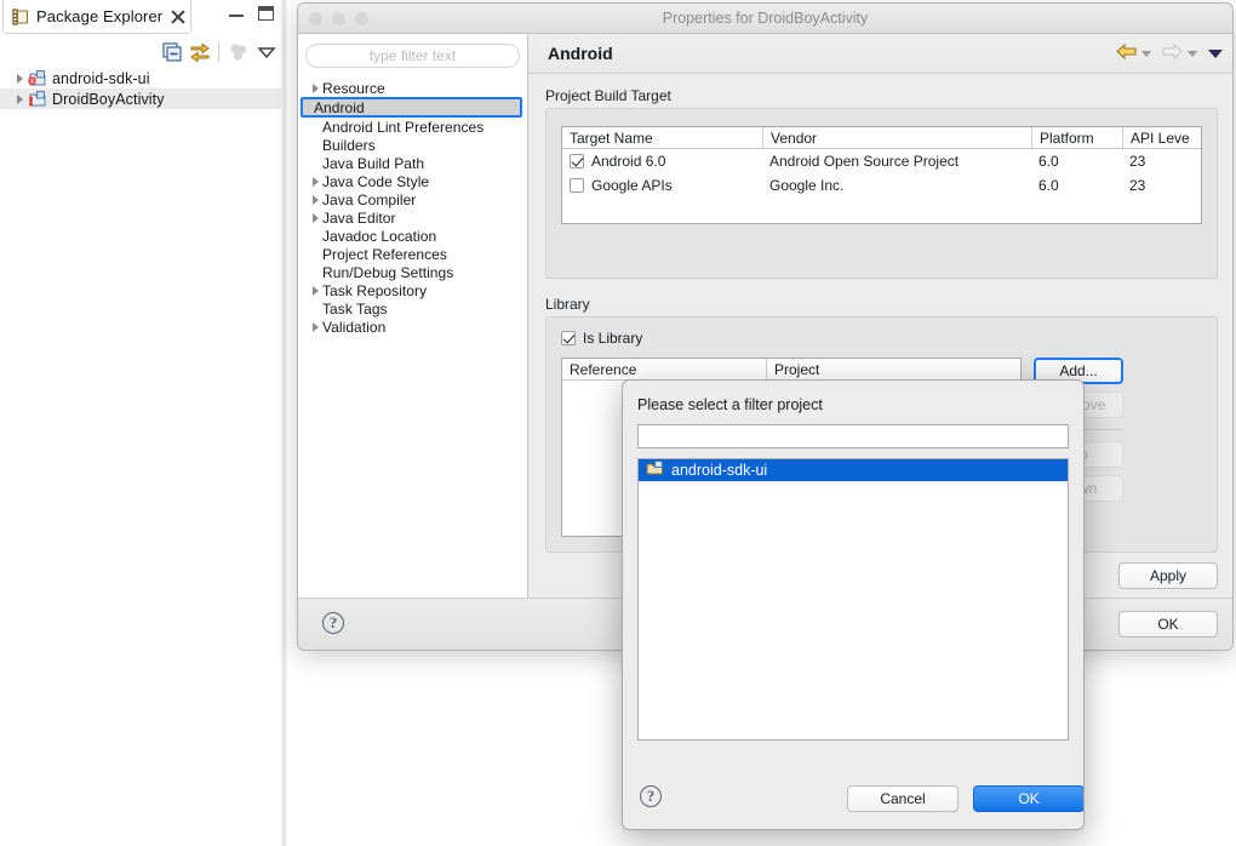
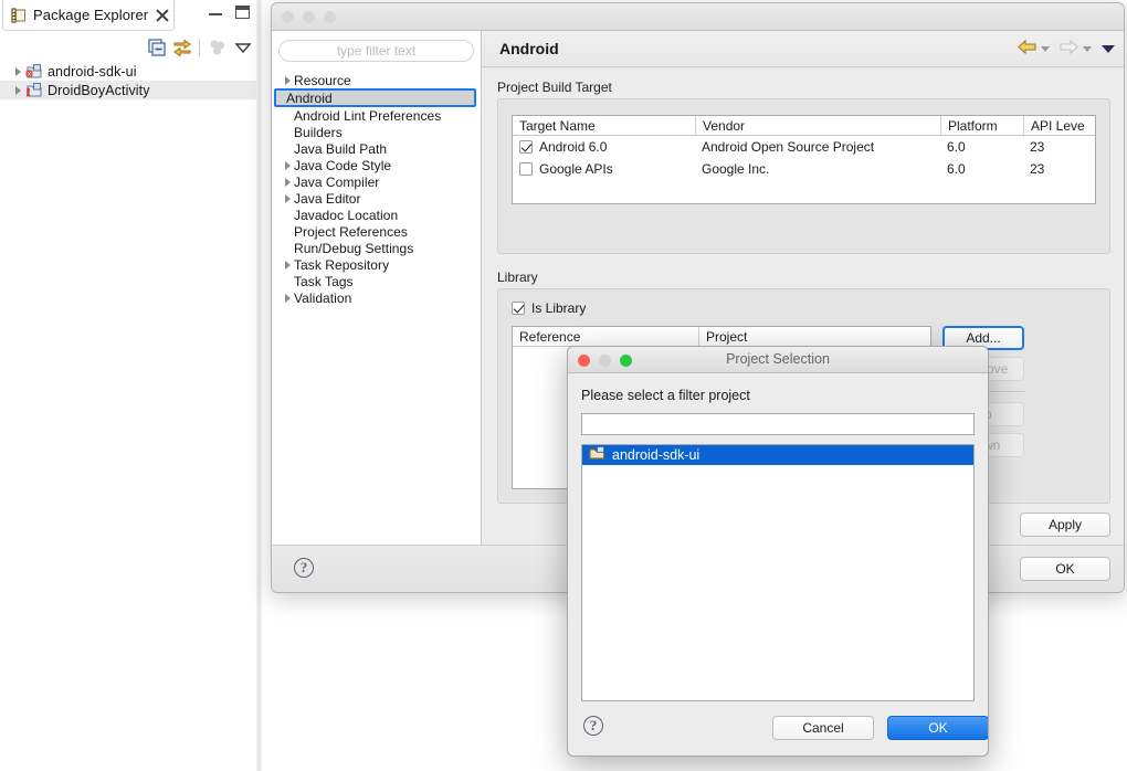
  Package Explorer
  android-sdk-ui
  DroidBoyActivity
- Properties for DroidBoyActivity
  type filter text
  Resource
  Android
  Android Lint Preferences
  Builders
  Java Build Path
  Java Code Style
  Java Compiler
  Java Editor
  Javadoc Location
  Project References
  Run/Debug Settings
  Task Repository
  Task Tags
  Validation
  Android
  Project Build Target
  Target Name
  Vendor
  Platform
  API Leve
  Android 6.0
  Android Open Source Project
  6.0
  23
  Google APIs
  Google Inc.
  6.0
  23
  Library
  Is Library
  Reference
  Project
  Add...
  Apply
  ?
  OK
+ Project Selection
  Please select a filter project
  android-sdk-ui
  ?
  Cancel
  OK
